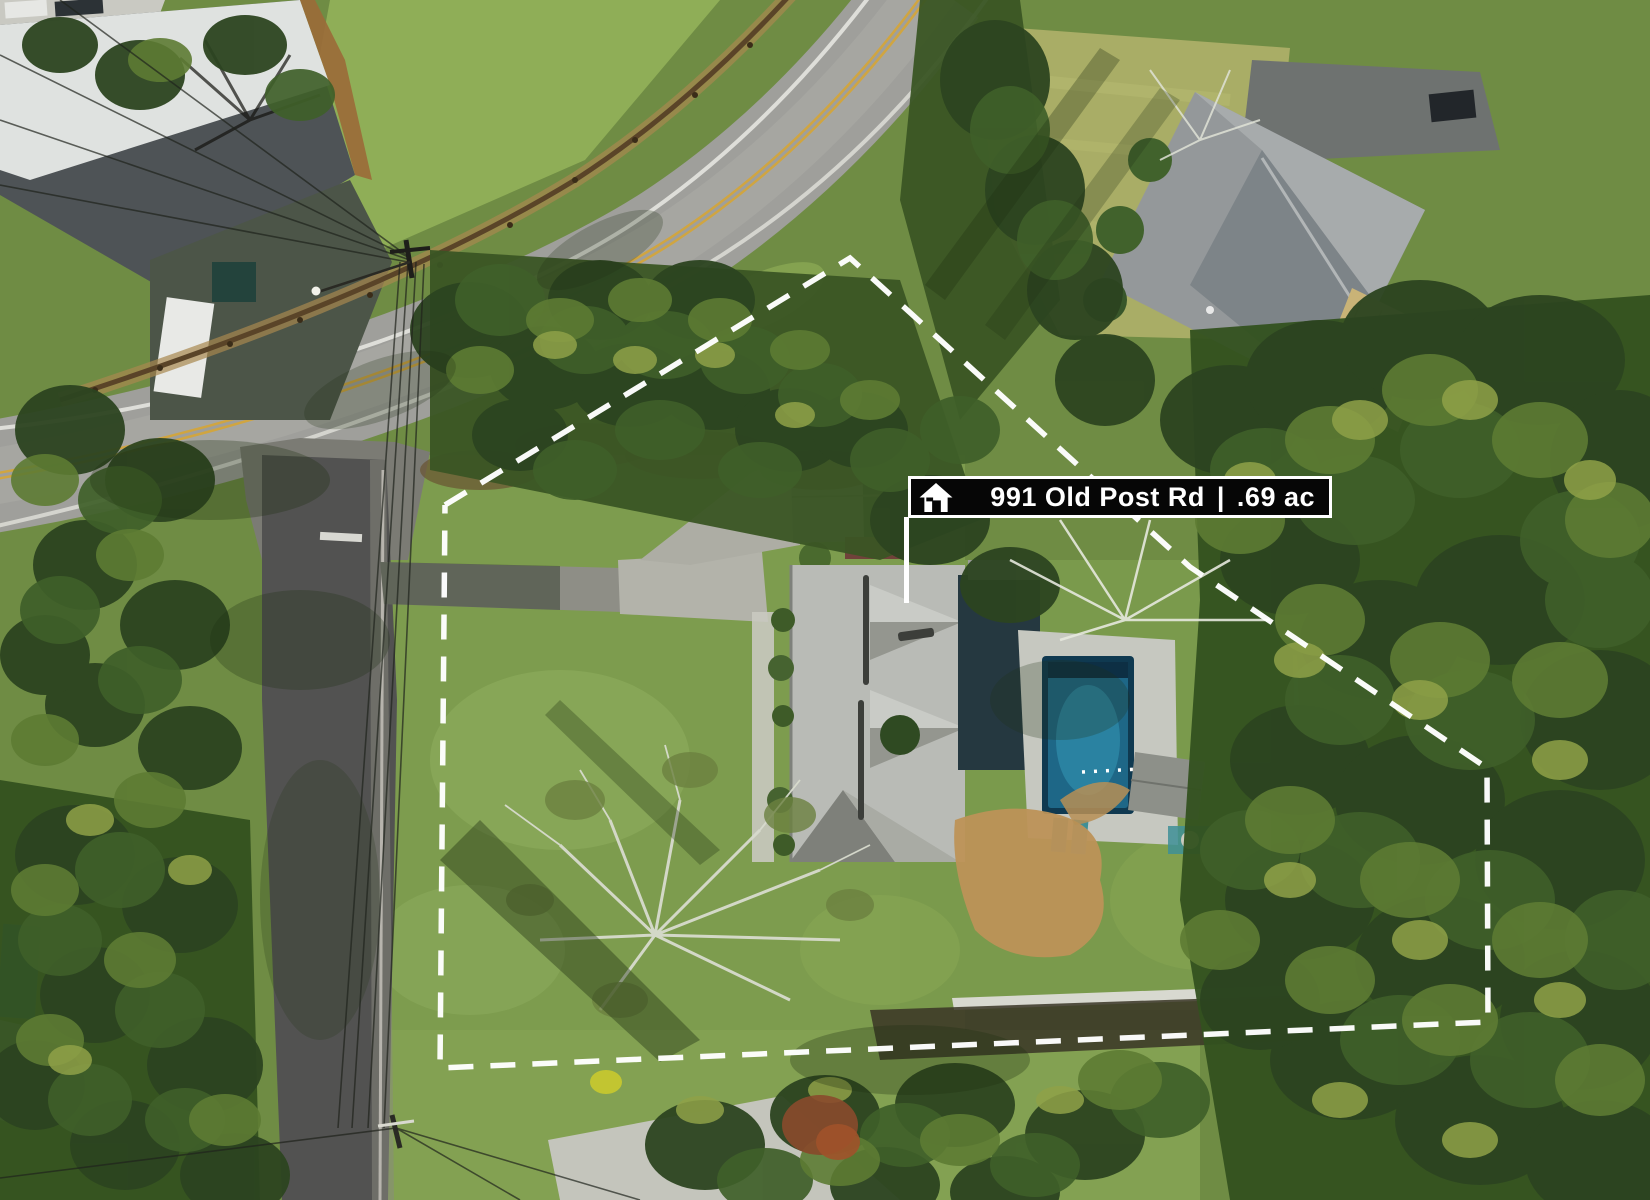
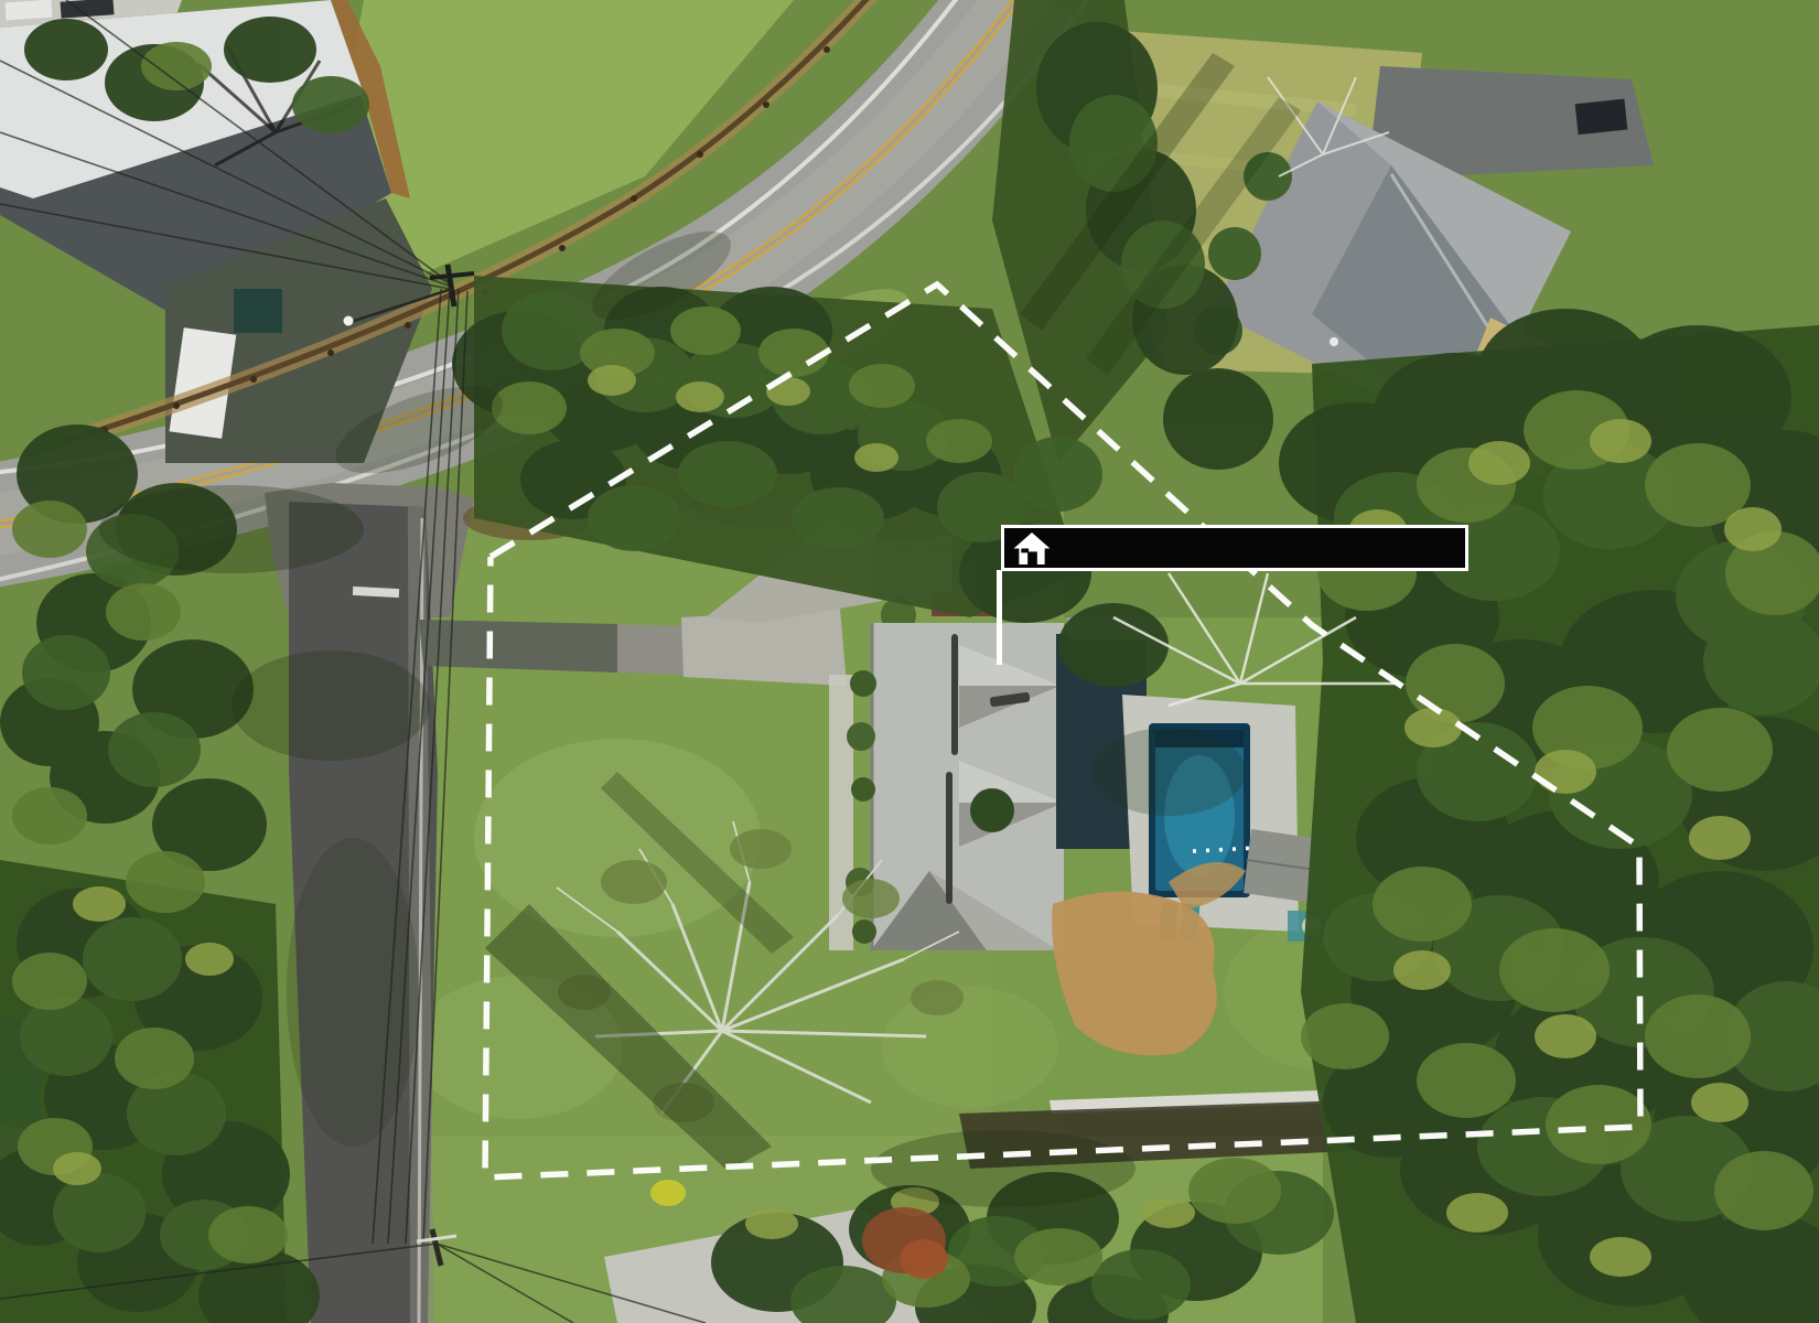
- 991 Old Post Rd | .69 ac
